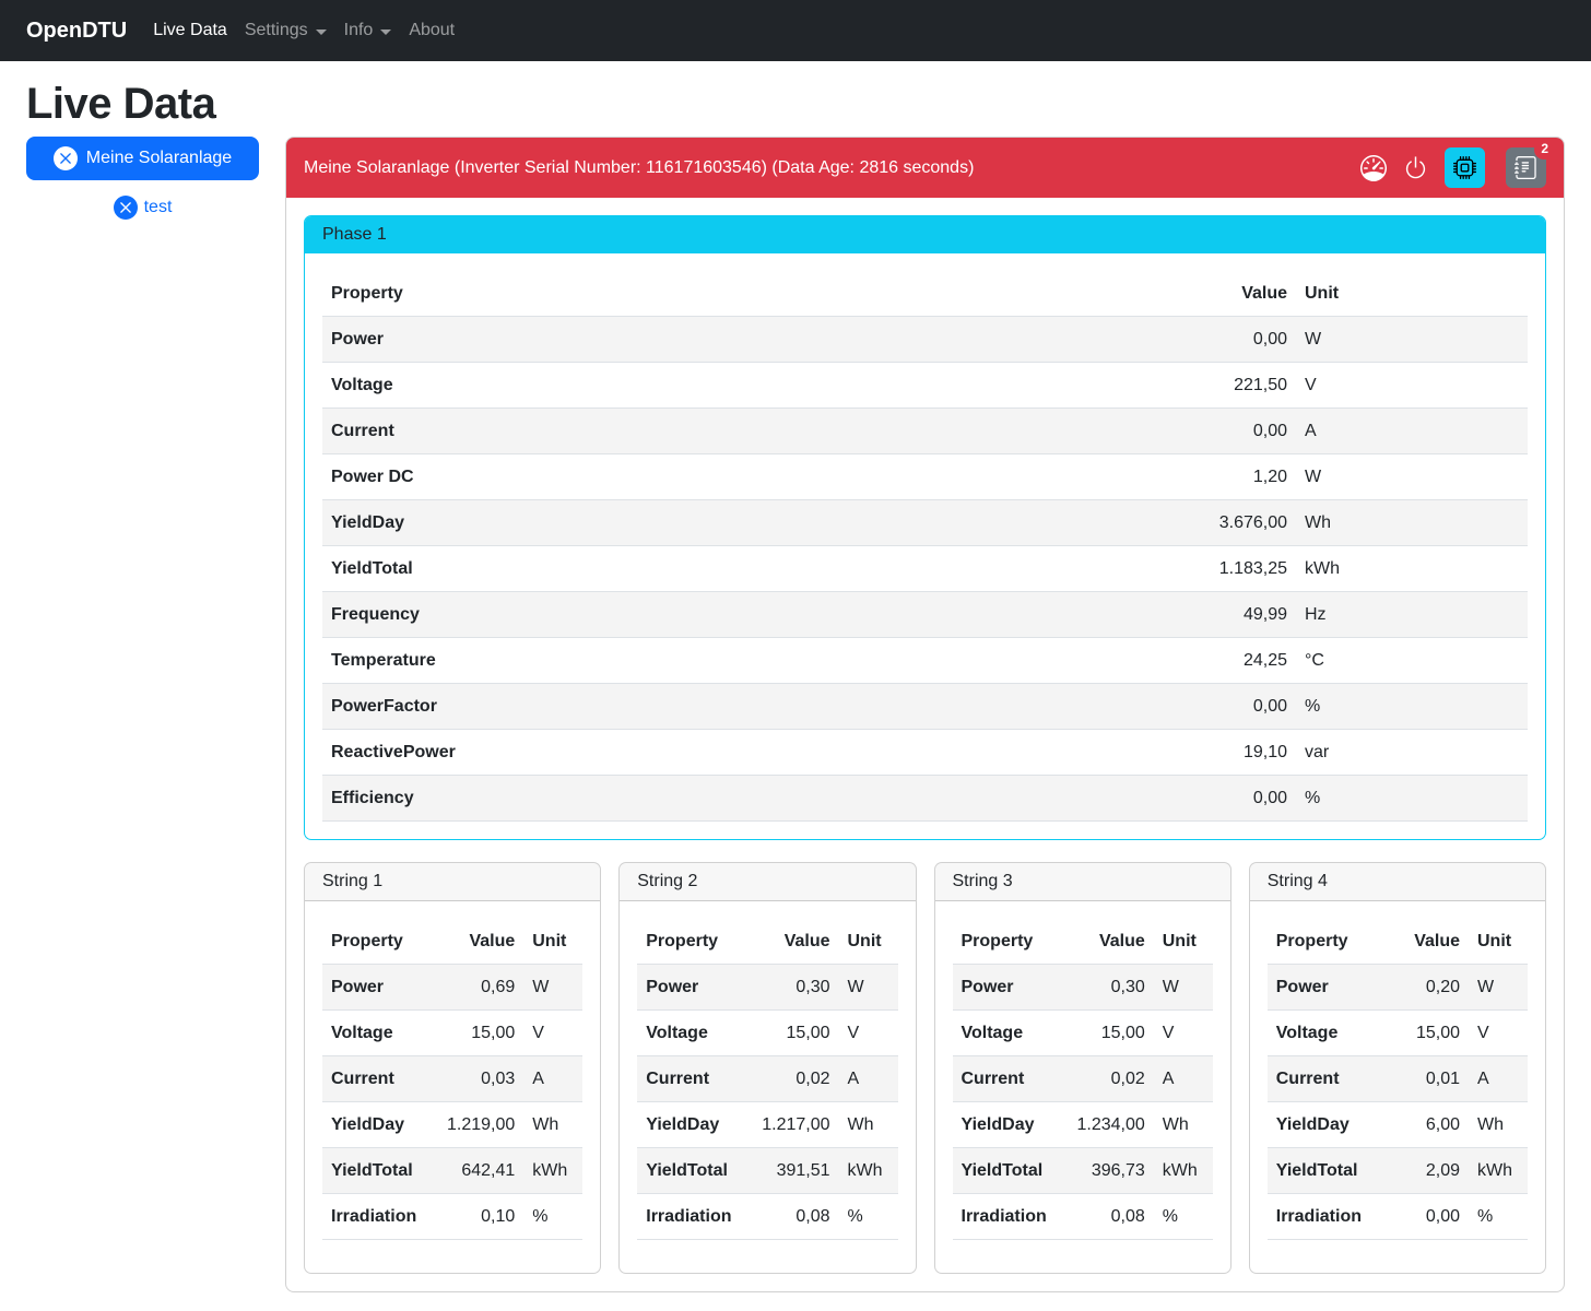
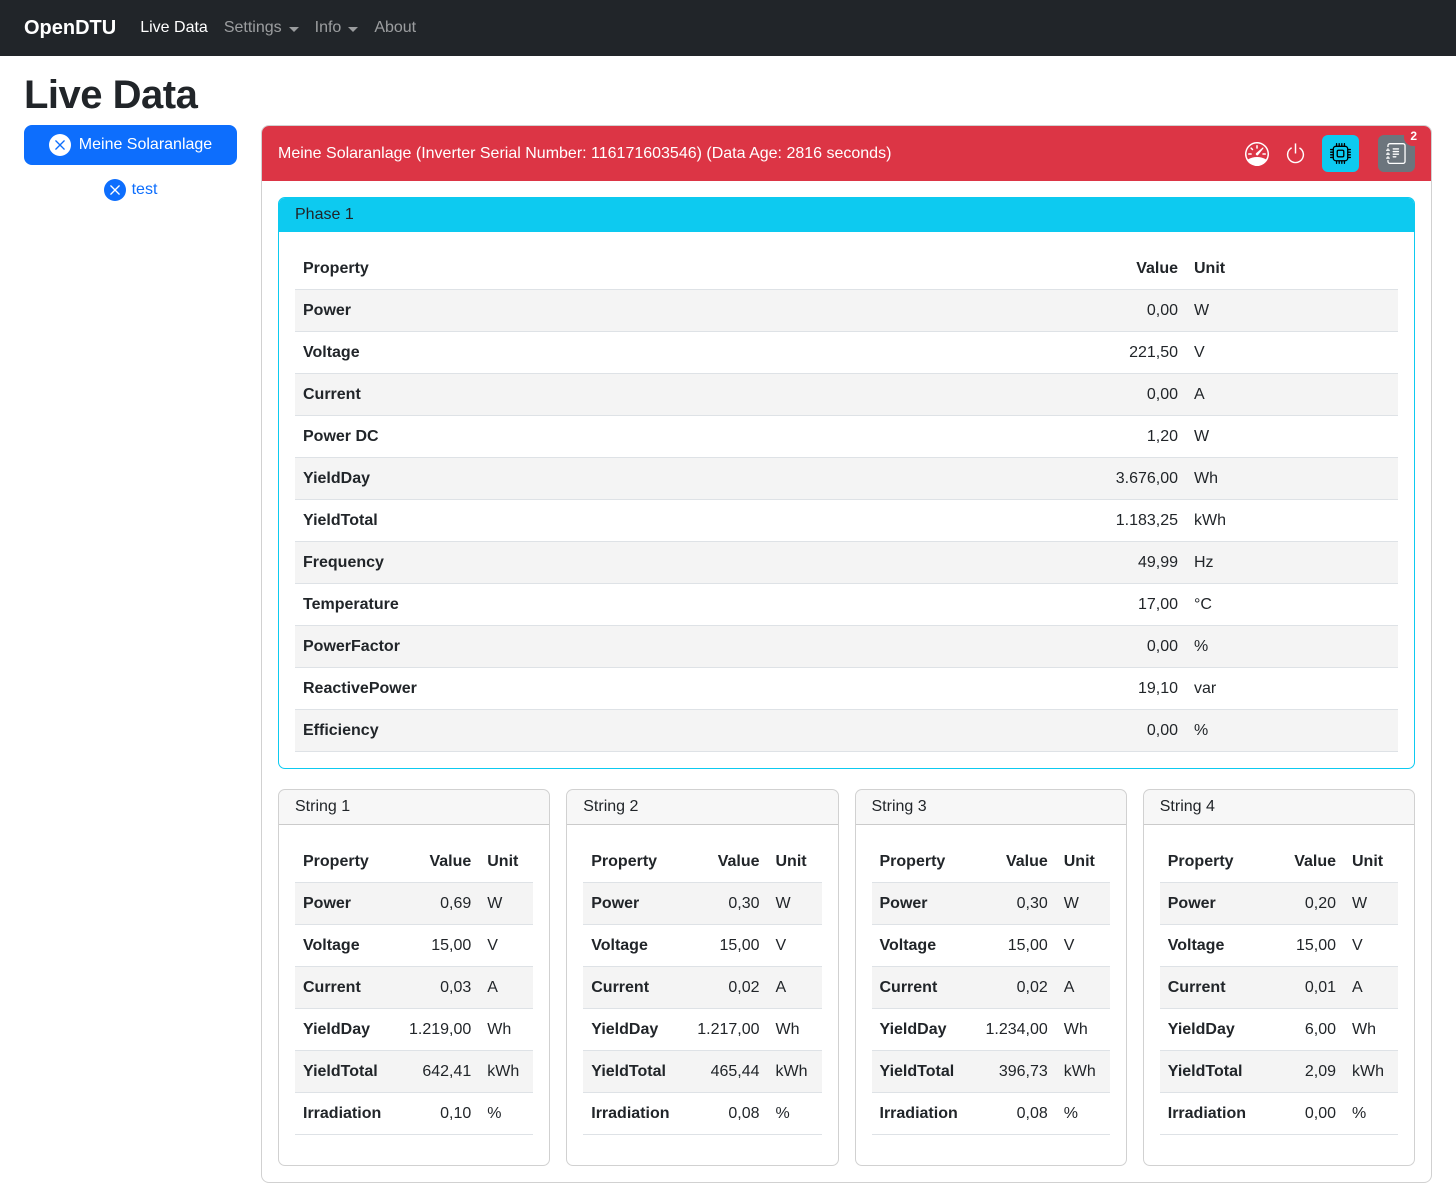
  OpenDTU
  Live Data
  Settings
  Info
  About
  Live Data
  Meine Solaranlage
  test
  Meine Solaranlage (Inverter Serial Number: 116171603546) (Data Age: 2816 seconds)
  2
  Phase 1
  Property	Value	Unit
  Power	0,00	W
  Voltage	221,50	V
  Current	0,00	A
  Power DC	1,20	W
  YieldDay	3.676,00	Wh
  YieldTotal	1.183,25	kWh
  Frequency	49,99	Hz
- Temperature	24,25	°C
+ Temperature	17,00	°C
  PowerFactor	0,00	%
  ReactivePower	19,10	var
  Efficiency	0,00	%
  String 1
  Property	Value	Unit
  Power	0,69	W
  Voltage	15,00	V
  Current	0,03	A
  YieldDay	1.219,00	Wh
  YieldTotal	642,41	kWh
  Irradiation	0,10	%
  String 2
  Property	Value	Unit
  Power	0,30	W
  Voltage	15,00	V
  Current	0,02	A
  YieldDay	1.217,00	Wh
- YieldTotal	391,51	kWh
+ YieldTotal	465,44	kWh
  Irradiation	0,08	%
  String 3
  Property	Value	Unit
  Power	0,30	W
  Voltage	15,00	V
  Current	0,02	A
  YieldDay	1.234,00	Wh
  YieldTotal	396,73	kWh
  Irradiation	0,08	%
  String 4
  Property	Value	Unit
  Power	0,20	W
  Voltage	15,00	V
  Current	0,01	A
  YieldDay	6,00	Wh
  YieldTotal	2,09	kWh
  Irradiation	0,00	%
